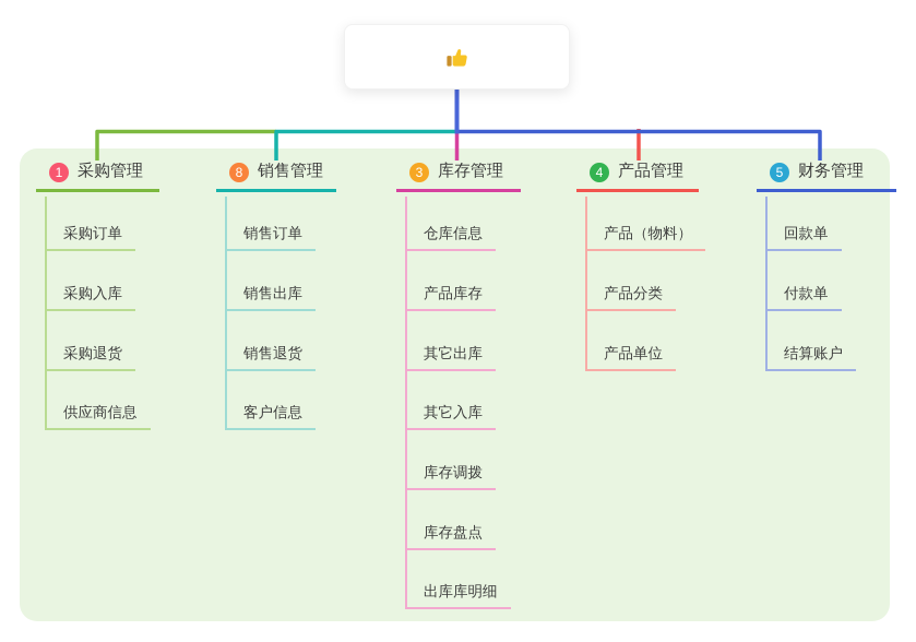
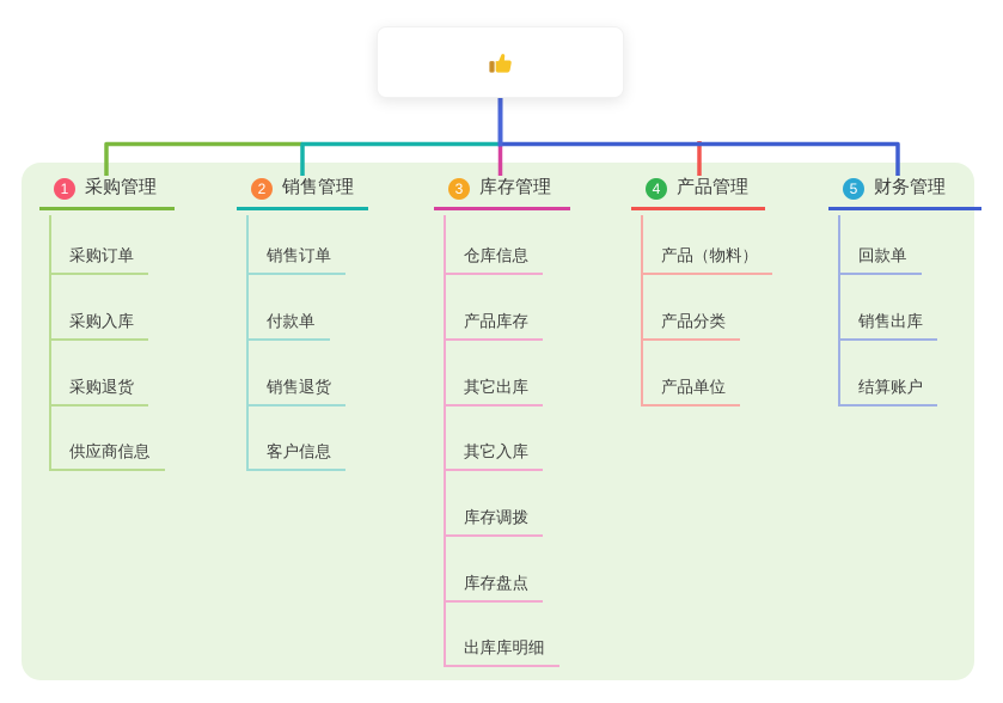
  1
  采购管理
  采购订单
  采购入库
  采购退货
  供应商信息
- 8
+ 2
  销售管理
  销售订单
- 销售出库
+ 付款单
  销售退货
  客户信息
  3
  库存管理
  仓库信息
  产品库存
  其它出库
  其它入库
  库存调拨
  库存盘点
  出库库明细
  4
  产品管理
  产品（物料）
  产品分类
  产品单位
  5
  财务管理
  回款单
- 付款单
+ 销售出库
  结算账户
